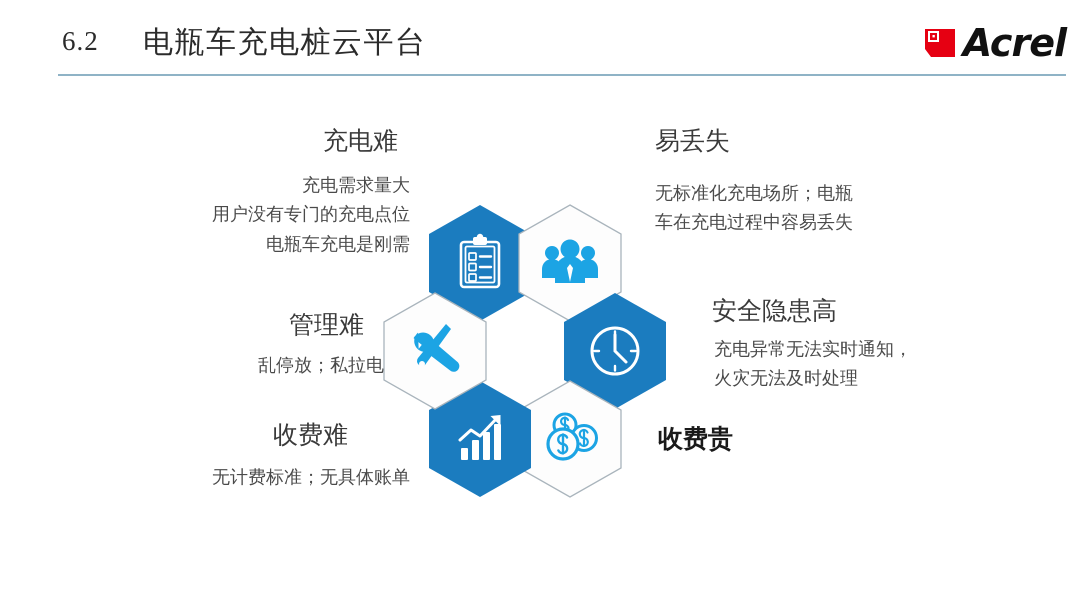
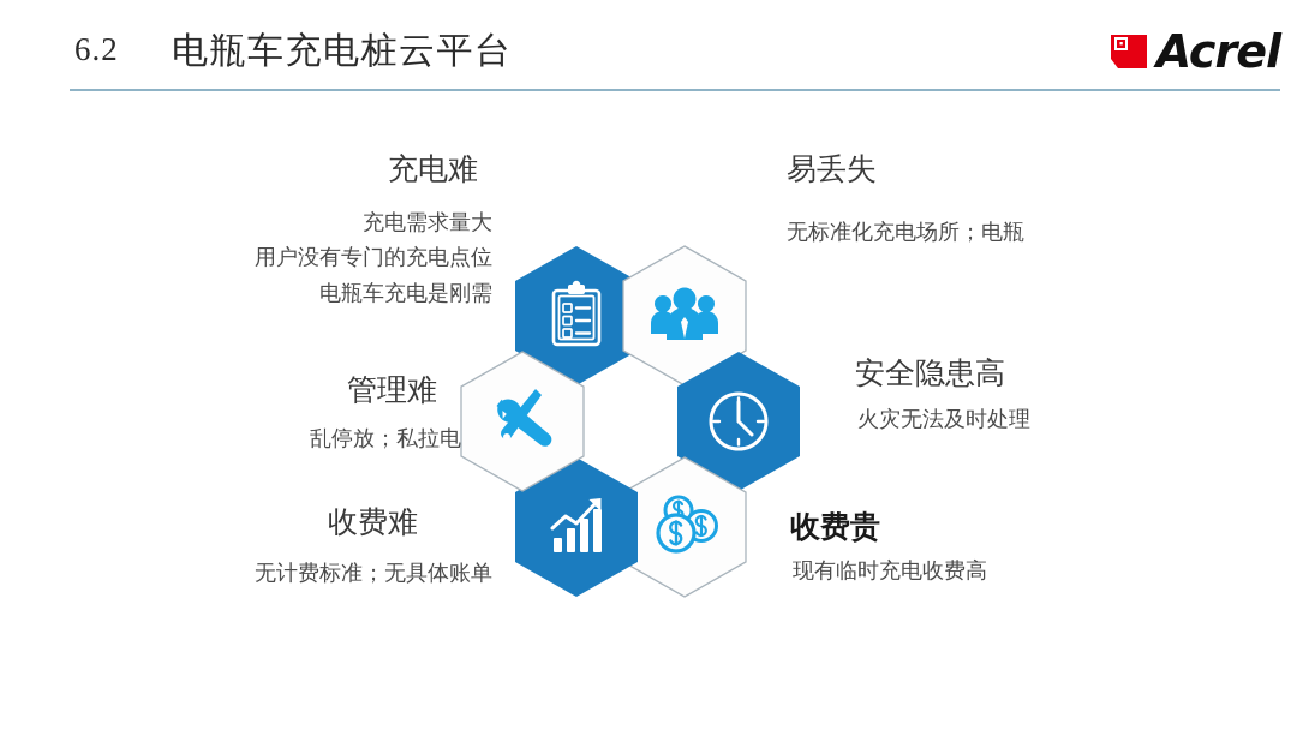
  6.2
  电瓶车充电桩云平台
  Acrel
  充电难
  充电需求量大
  用户没有专门的充电点位
  电瓶车充电是刚需
  管理难
  乱停放；私拉电
  收费难
  无计费标准；无具体账单
  易丢失
  无标准化充电场所；电瓶
- 车在充电过程中容易丢失
  安全隐患高
- 充电异常无法实时通知，
  火灾无法及时处理
  收费贵
+ 现有临时充电收费高
